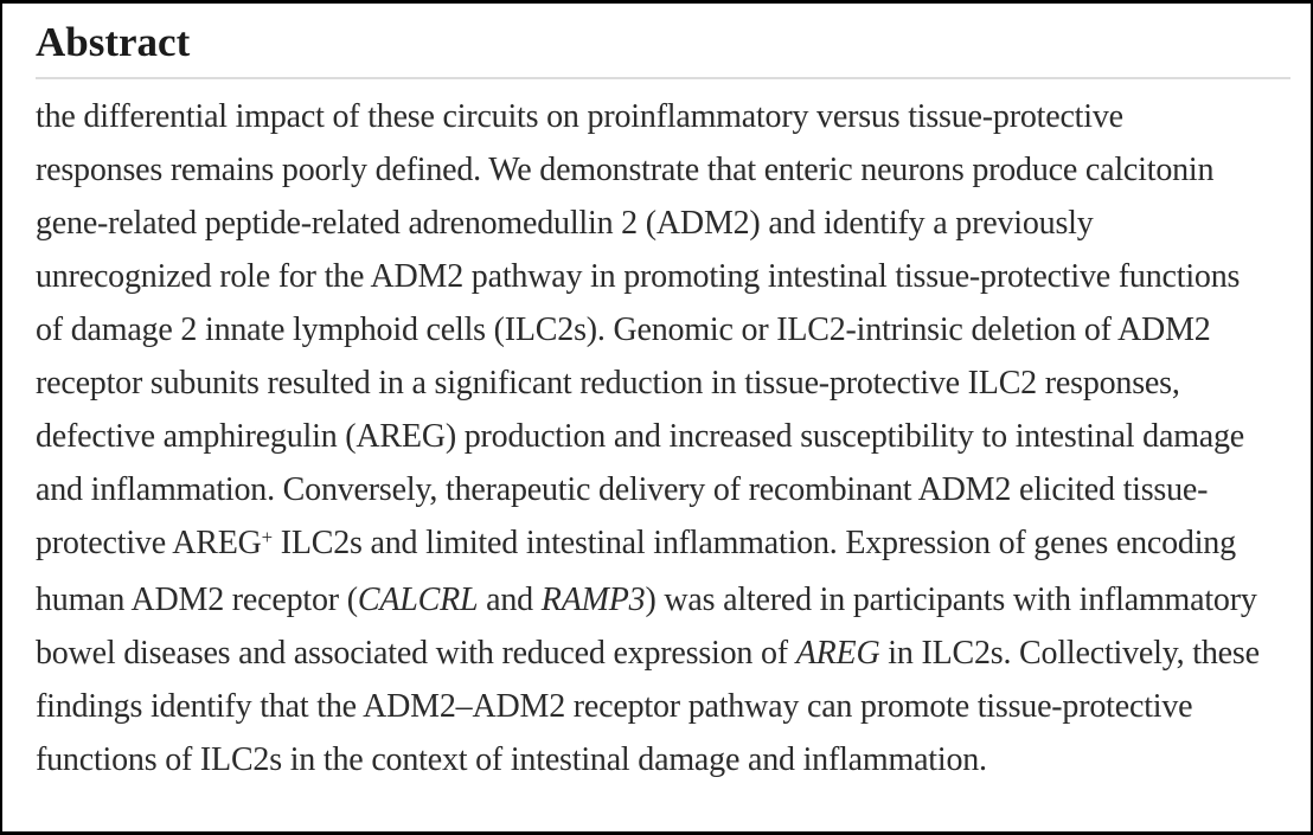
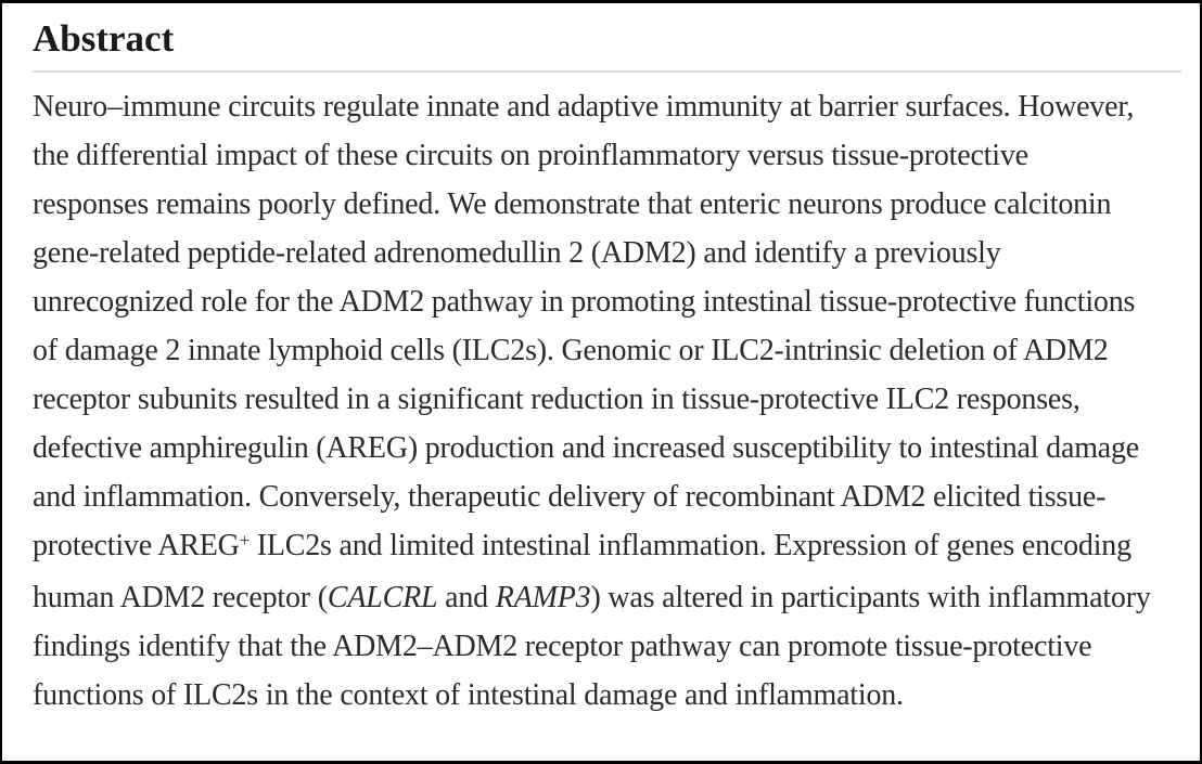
  Abstract
+ Neuro–immune circuits regulate innate and adaptive immunity at barrier surfaces. However,
  the differential impact of these circuits on proinflammatory versus tissue-protective
  responses remains poorly defined. We demonstrate that enteric neurons produce calcitonin
  gene-related peptide-related adrenomedullin 2 (ADM2) and identify a previously
  unrecognized role for the ADM2 pathway in promoting intestinal tissue-protective functions
  of damage 2 innate lymphoid cells (ILC2s). Genomic or ILC2-intrinsic deletion of ADM2
  receptor subunits resulted in a significant reduction in tissue-protective ILC2 responses,
  defective amphiregulin (AREG) production and increased susceptibility to intestinal damage
  and inflammation. Conversely, therapeutic delivery of recombinant ADM2 elicited tissue-
  protective AREG+ ILC2s and limited intestinal inflammation. Expression of genes encoding
  human ADM2 receptor (CALCRL and RAMP3) was altered in participants with inflammatory
- bowel diseases and associated with reduced expression of AREG in ILC2s. Collectively, these
  findings identify that the ADM2–ADM2 receptor pathway can promote tissue-protective
  functions of ILC2s in the context of intestinal damage and inflammation.
